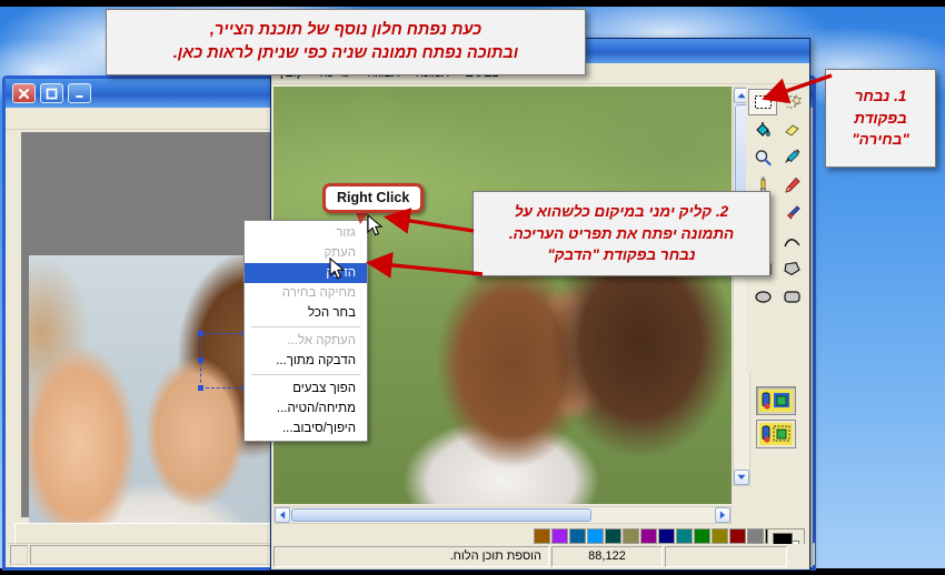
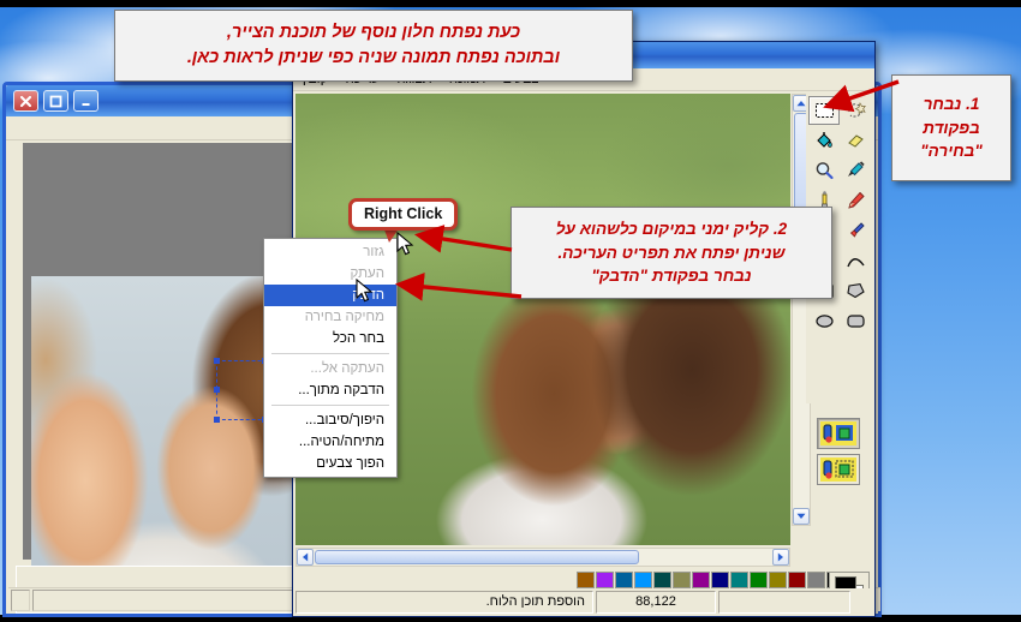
  הוספת תוכן הלוח.
  88,122
  גזור
  העתק
  מחיקה בחירה
  בחר הכל
  העתקה אל...
  הדבקה מתוך...
- הפוך צבעים
+ היפוך/סיבוב...
  מתיחה/הטיה...
- היפוך/סיבוב...
+ הפוך צבעים
  כעת נפתח חלון נוסף של תוכנת הצייר,
  ובתוכה נפתח תמונה שניה כפי שניתן לראות כאן.
  1. נבחר בפקודת "בחירה"
  2. קליק ימני במיקום כלשהוא על
- התמונה יפתח את תפריט העריכה.
+ שניתן יפתח את תפריט העריכה.
  נבחר בפקודת "הדבק"
  Right Click
